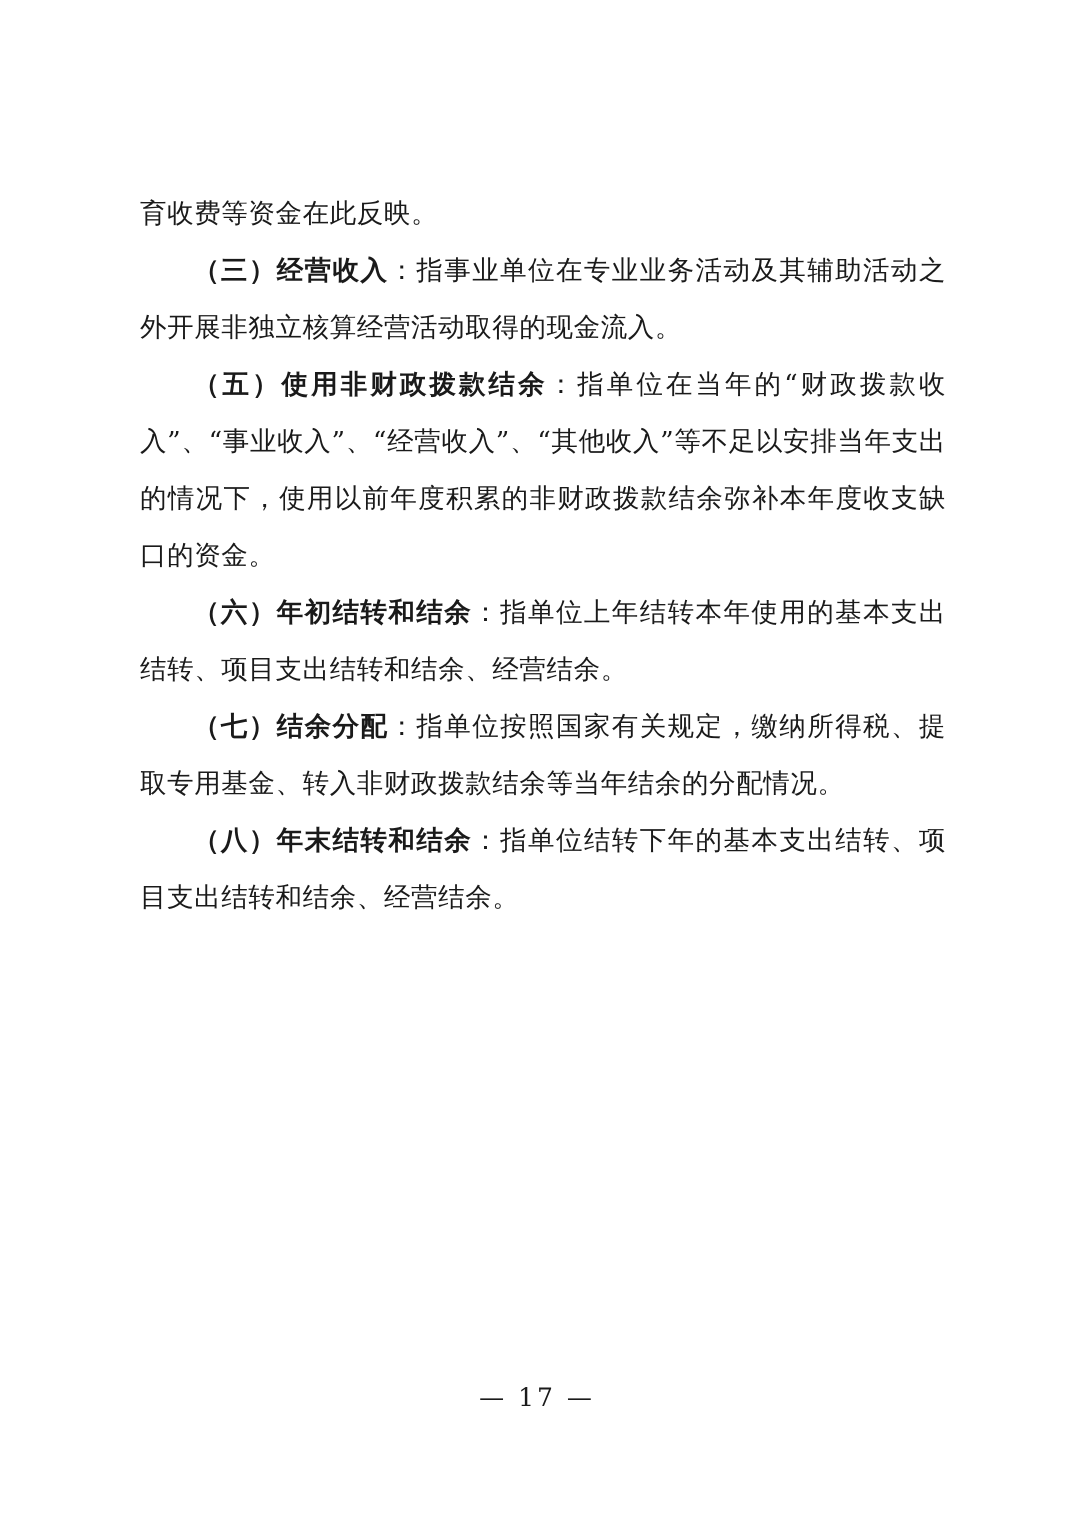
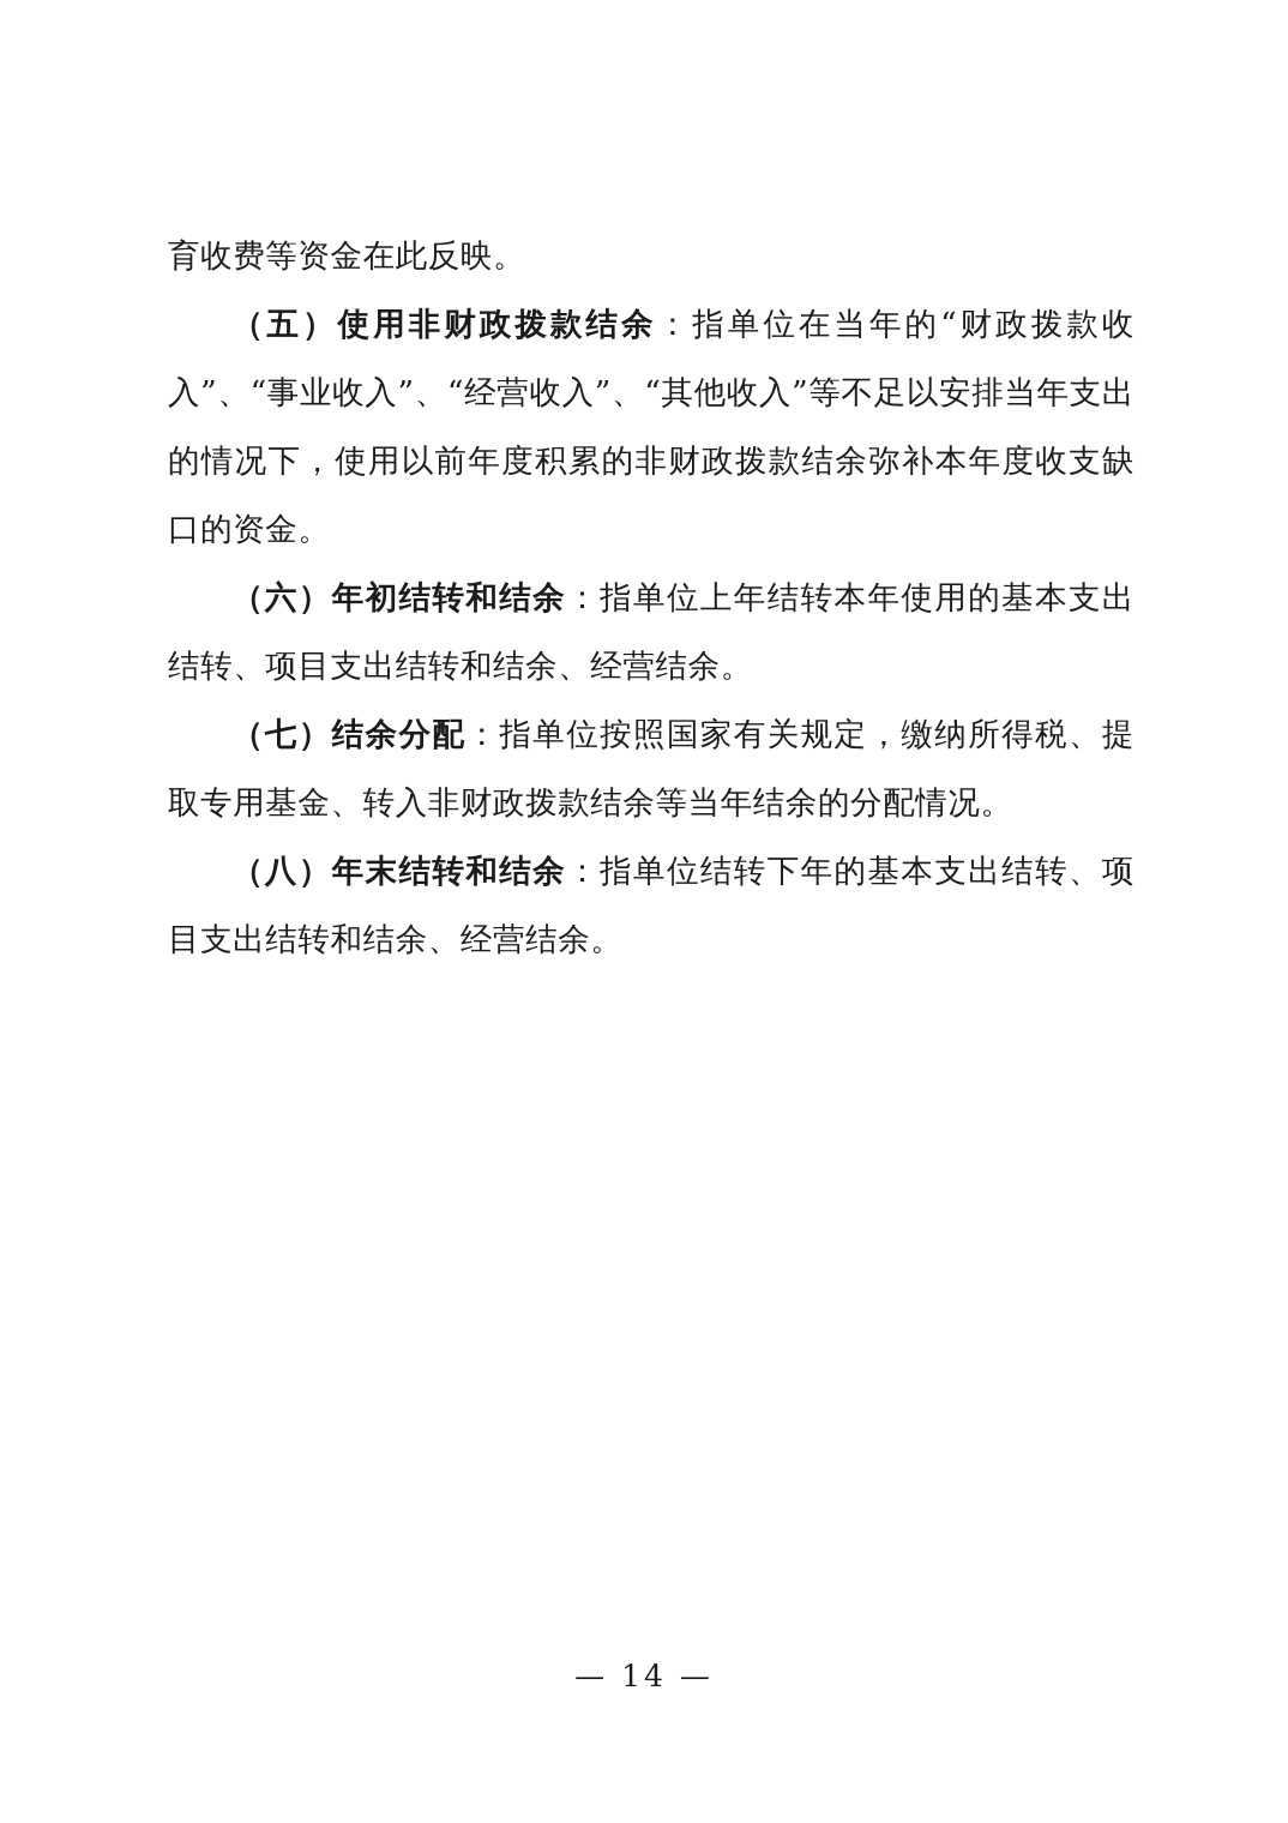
  育收费等资金在此反映。
- （三）经营收入：指事业单位在专业业务活动及其辅助活动之外开展非独立核算经营活动取得的现金流入。
  （五）使用非财政拨款结余：指单位在当年的“财政拨款收入”、“事业收入”、“经营收入”、“其他收入”等不足以安排当年支出的情况下，使用以前年度积累的非财政拨款结余弥补本年度收支缺口的资金。
  （六）年初结转和结余：指单位上年结转本年使用的基本支出结转、项目支出结转和结余、经营结余。
  （七）结余分配：指单位按照国家有关规定，缴纳所得税、提取专用基金、转入非财政拨款结余等当年结余的分配情况。
  （八）年末结转和结余：指单位结转下年的基本支出结转、项目支出结转和结余、经营结余。
- — 17 —
+ — 14 —
